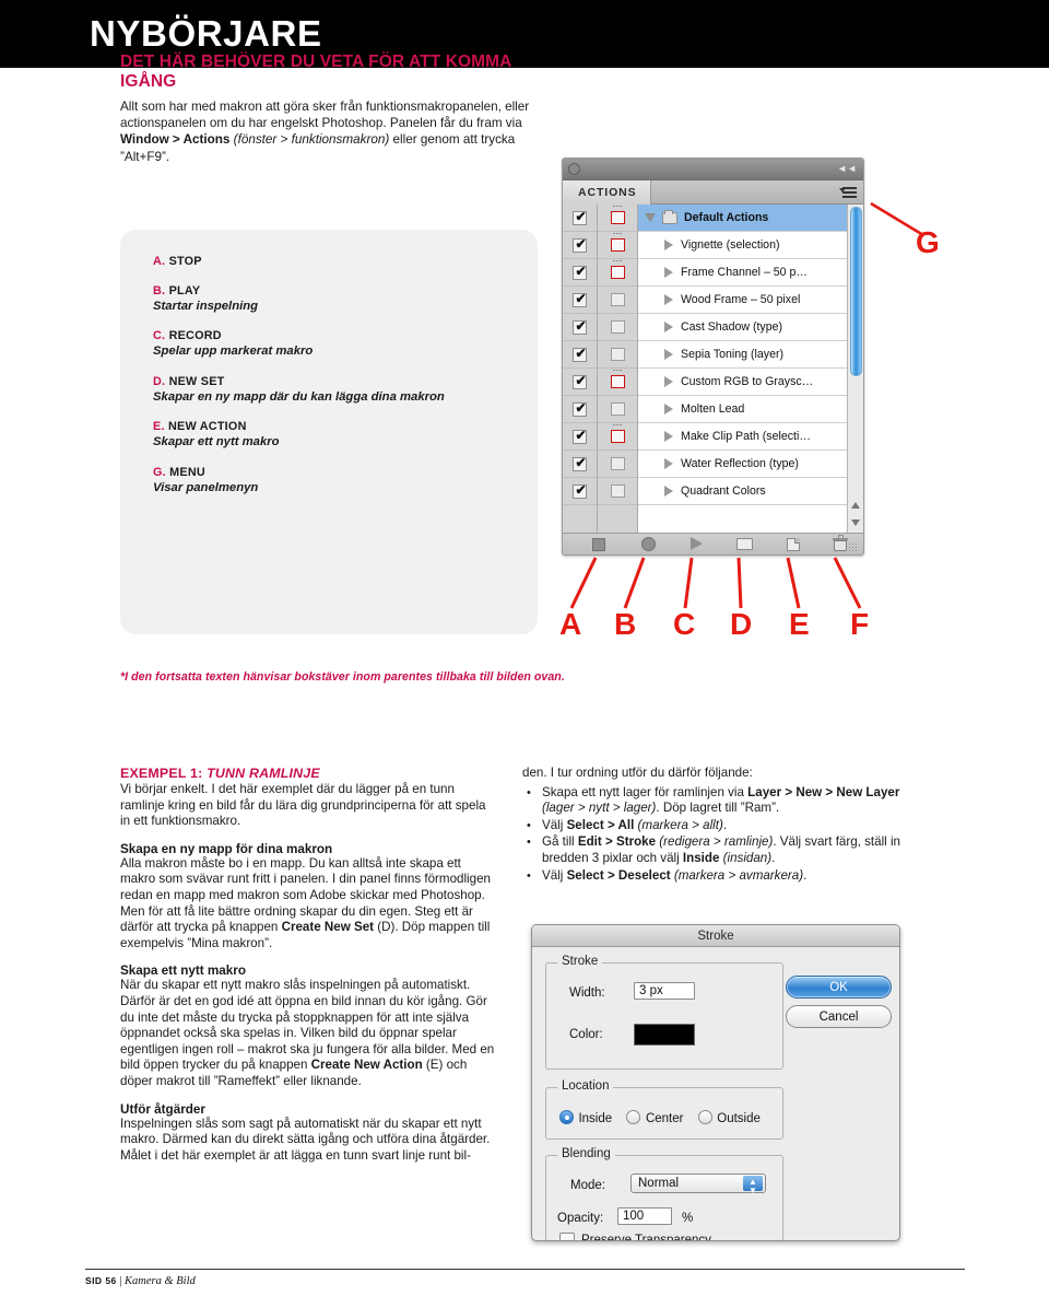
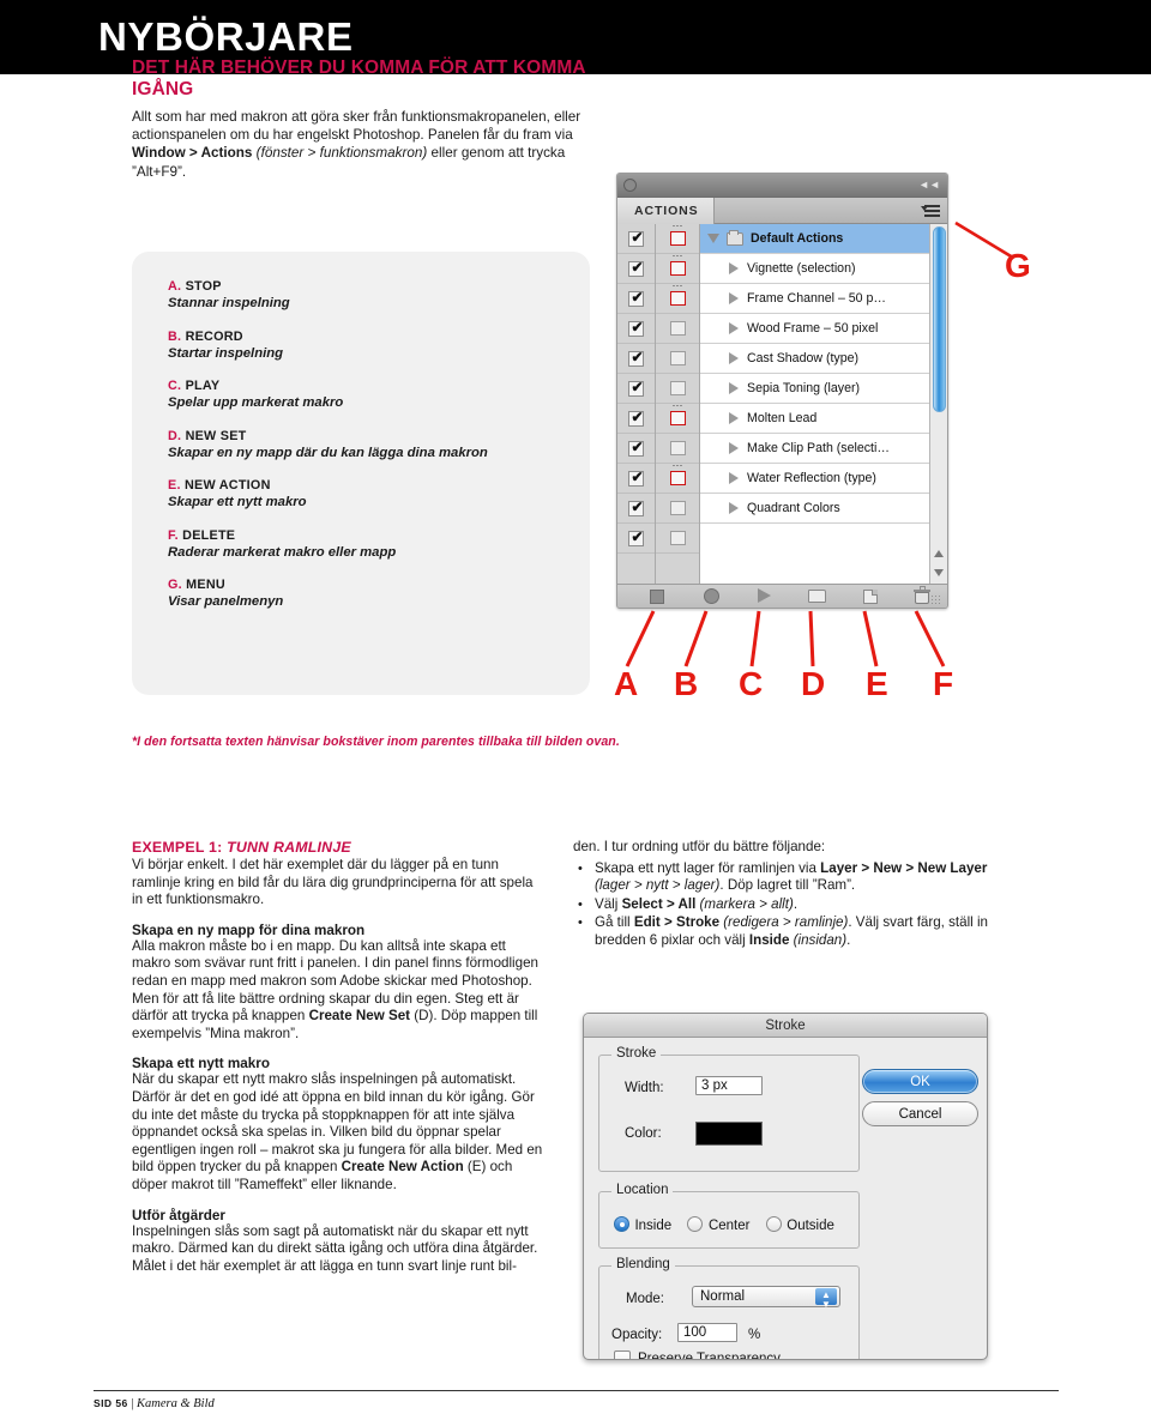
  NYBÖRJARE
- DET HÄR BEHÖVER DU VETA FÖR ATT KOMMA IGÅNG
+ DET HÄR BEHÖVER DU KOMMA FÖR ATT KOMMA IGÅNG
  Allt som har med makron att göra sker från funktionsmakropanelen, eller actionspanelen om du har engelskt Photoshop. Panelen får du fram via Window > Actions (fönster > funktionsmakron) eller genom att trycka ”Alt+F9”.
  A. STOP
+ Stannar inspelning
- B. PLAY
+ B. RECORD
  Startar inspelning
- C. RECORD
+ C. PLAY
  Spelar upp markerat makro
  D. NEW SET
  Skapar en ny mapp där du kan lägga dina makron
  E. NEW ACTION
  Skapar ett nytt makro
+ F. DELETE
+ Raderar markerat makro eller mapp
  G. MENU
  Visar panelmenyn
  *I den fortsatta texten hänvisar bokstäver inom parentes tillbaka till bilden ovan.
  ◄◄
  ACTIONS
  Default Actions
  Vignette (selection)
  Frame Channel – 50 p…
  Wood Frame – 50 pixel
  Cast Shadow (type)
  Sepia Toning (layer)
- Custom RGB to Graysc…
  Molten Lead
  Make Clip Path (selecti…
  Water Reflection (type)
  Quadrant Colors
  G
  A
  B
  C
  D
  E
  F
  EXEMPEL 1: TUNN RAMLINJE
  Vi börjar enkelt. I det här exemplet där du lägger på en tunn ramlinje kring en bild får du lära dig grundprinciperna för att spela in ett funktionsmakro.
  Skapa en ny mapp för dina makron
  Alla makron måste bo i en mapp. Du kan alltså inte skapa ett makro som svävar runt fritt i panelen. I din panel finns förmodligen redan en mapp med makron som Adobe skickar med Photoshop. Men för att få lite bättre ordning skapar du din egen. Steg ett är därför att trycka på knappen Create New Set (D). Döp mappen till exempelvis ”Mina makron”.
  Skapa ett nytt makro
  När du skapar ett nytt makro slås inspelningen på automatiskt. Därför är det en god idé att öppna en bild innan du kör igång. Gör du inte det måste du trycka på stoppknappen för att inte själva öppnandet också ska spelas in. Vilken bild du öppnar spelar egentligen ingen roll – makrot ska ju fungera för alla bilder. Med en bild öppen trycker du på knappen Create New Action (E) och döper makrot till ”Rameffekt” eller liknande.
  Utför åtgärder
  Inspelningen slås som sagt på automatiskt när du skapar ett nytt makro. Därmed kan du direkt sätta igång och utföra dina åtgärder. Målet i det här exemplet är att lägga en tunn svart linje runt bil-
- den. I tur ordning utför du därför följande:
+ den. I tur ordning utför du bättre följande:
  Skapa ett nytt lager för ramlinjen via Layer > New > New Layer (lager > nytt > lager). Döp lagret till ”Ram”.
  Välj Select > All (markera > allt).
- Gå till Edit > Stroke (redigera > ramlinje). Välj svart färg, ställ in bredden 3 pixlar och välj Inside (insidan).
+ Gå till Edit > Stroke (redigera > ramlinje). Välj svart färg, ställ in bredden 6 pixlar och välj Inside (insidan).
- Välj Select > Deselect (markera > avmarkera).
  Stroke
  Stroke
  Width:
  3 px
  Color:
  Location
  Inside Center Outside
  Blending
  Mode:
  Normal
  ▲
  ▼
  Opacity:
  100
  %
  OK
  Cancel
  SID 56 | Kamera & Bild
